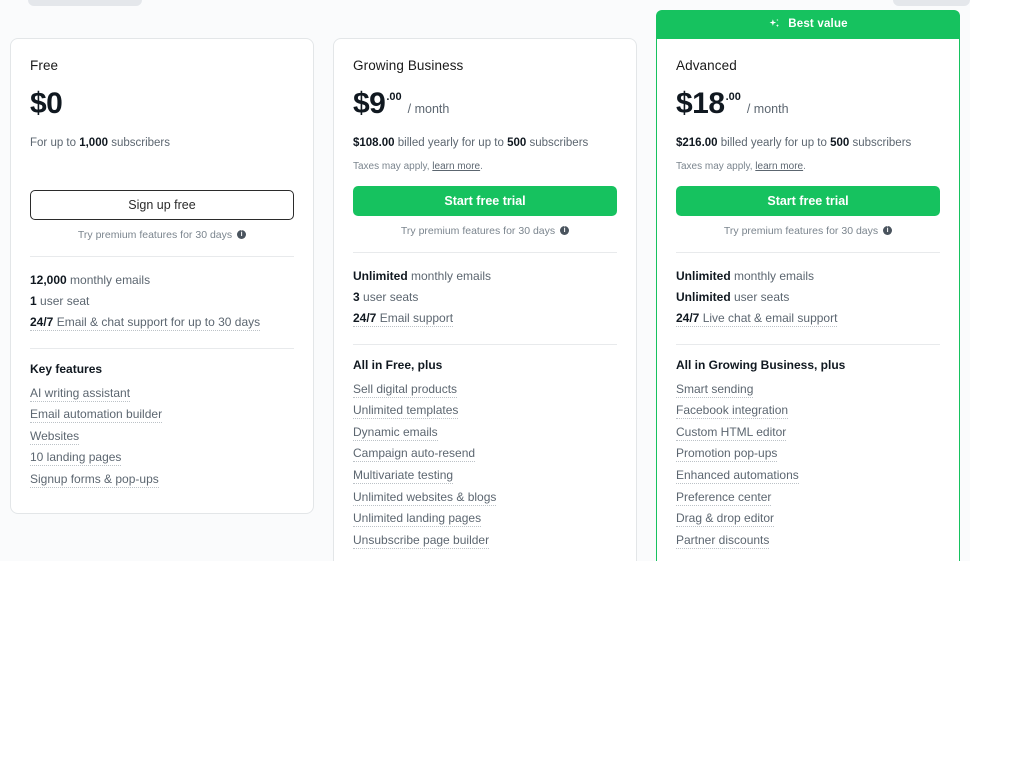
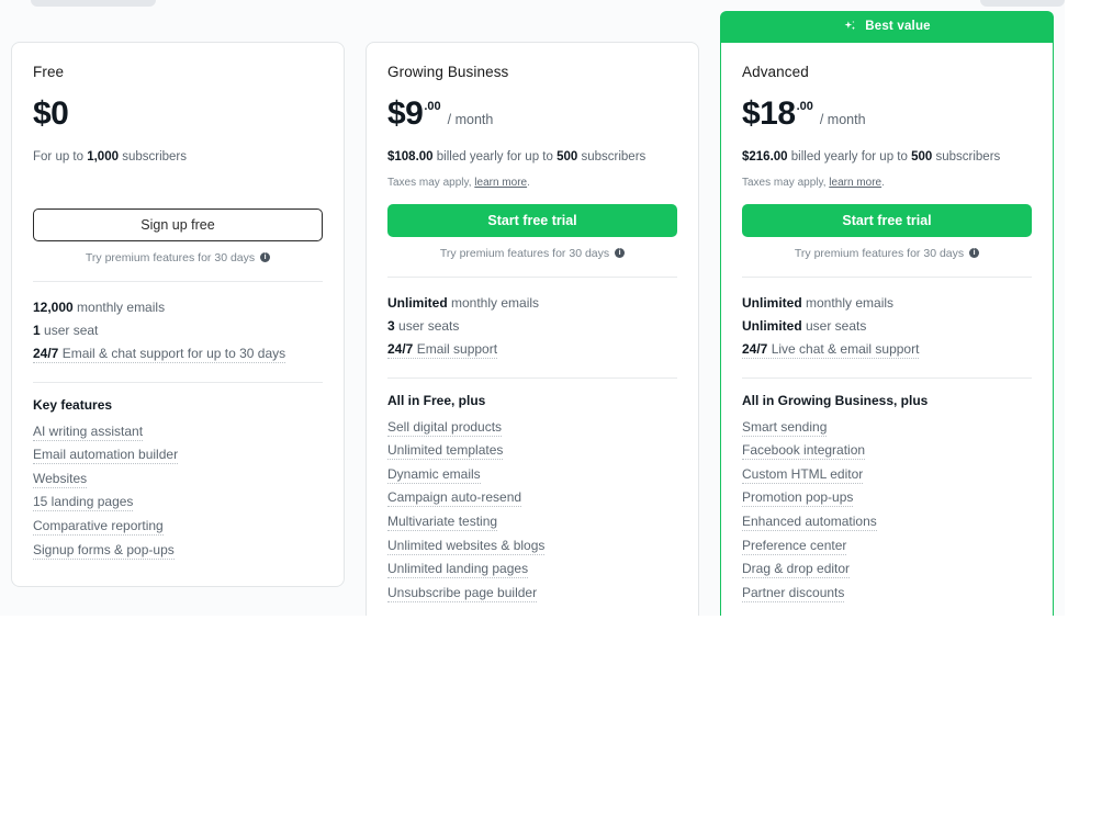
  Free
  $0
  For up to 1,000 subscribers
  Sign up free
  Try premium features for 30 days
  12,000 monthly emails
  1 user seat
  24/7 Email & chat support for up to 30 days
  Key features
  AI writing assistant
  Email automation builder
  Websites
- 10 landing pages
+ 15 landing pages
+ Comparative reporting
  Signup forms & pop-ups
  Growing Business
  $9
  .00
  / month
  $108.00 billed yearly for up to 500 subscribers
  Taxes may apply, learn more.
  Start free trial
  Try premium features for 30 days
  Unlimited monthly emails
  3 user seats
  24/7 Email support
  All in Free, plus
  Sell digital products
  Unlimited templates
  Dynamic emails
  Campaign auto-resend
  Multivariate testing
  Unlimited websites & blogs
  Unlimited landing pages
  Unsubscribe page builder
  Best value
  Advanced
  $18
  .00
  / month
  $216.00 billed yearly for up to 500 subscribers
  Taxes may apply, learn more.
  Start free trial
  Try premium features for 30 days
  Unlimited monthly emails
  Unlimited user seats
  24/7 Live chat & email support
  All in Growing Business, plus
  Smart sending
  Facebook integration
  Custom HTML editor
  Promotion pop-ups
  Enhanced automations
  Preference center
  Drag & drop editor
  Partner discounts
